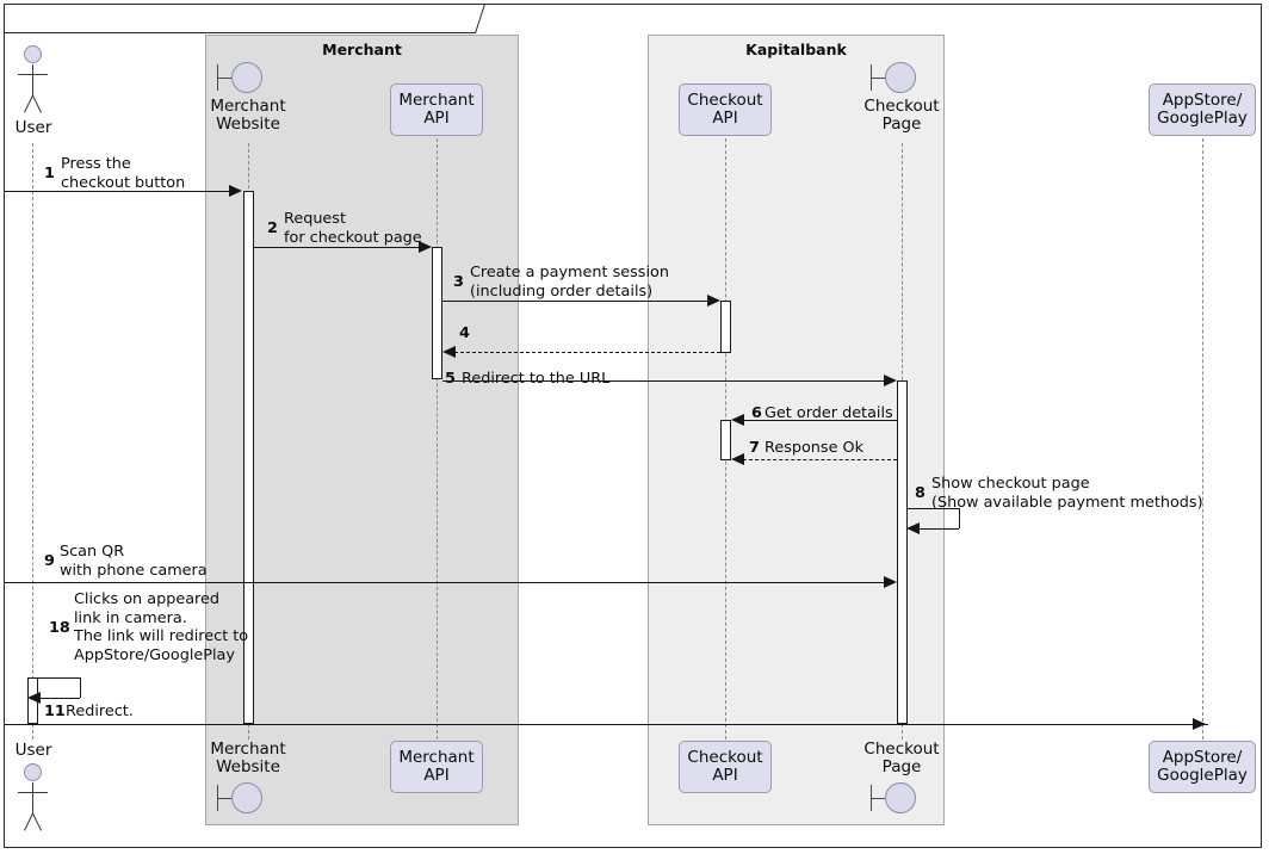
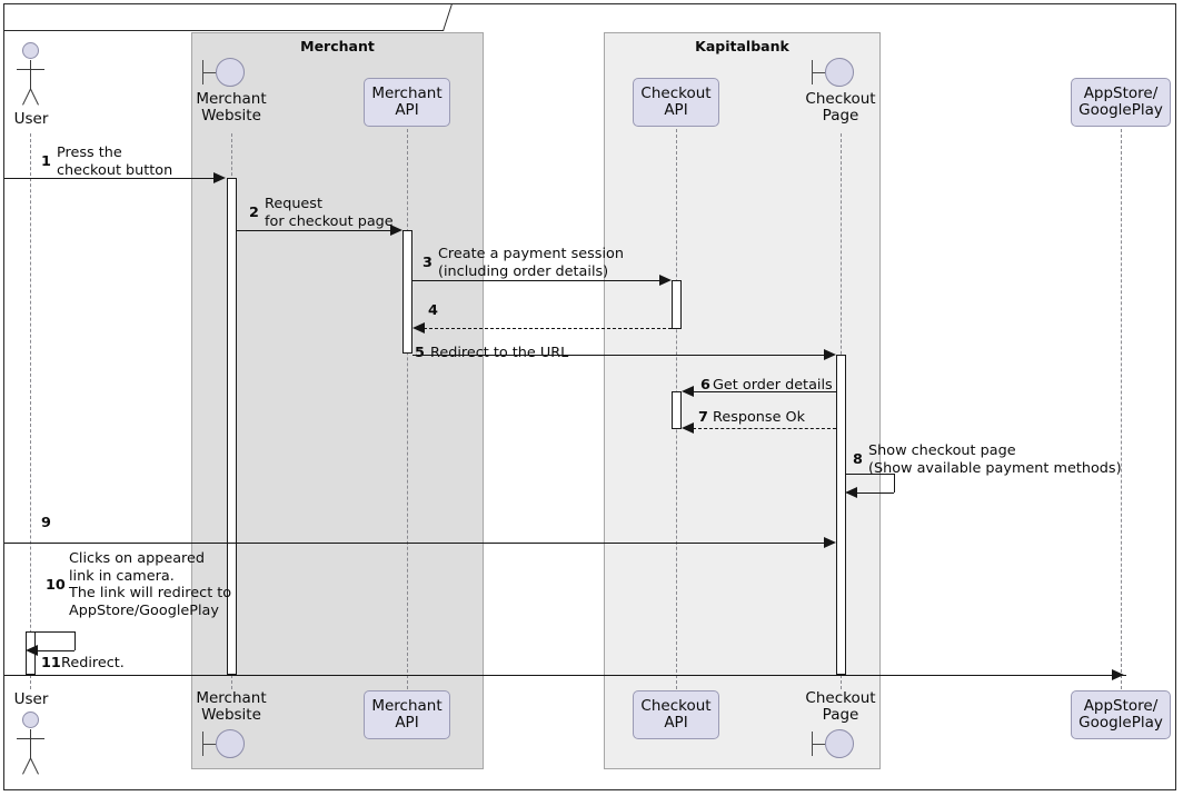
  Merchant
  Kapitalbank
  User
  Merchant
  Website
  Merchant
  API
  Checkout
  API
  Checkout
  Page
  AppStore/
  GooglePlay
  User
  Merchant
  Website
  Merchant
  API
  Checkout
  API
  Checkout
  Page
  AppStore/
  GooglePlay
  Press the
  checkout button
  1
  Request
  for checkout page
  2
  Create a payment session
  (including order details)
  3
  4
  Redirect to the URL
  5
  Get order details
  6
  Response Ok
  7
  Show checkout page
  (Show available payment methods)
  8
- Scan QR
- with phone camera
  9
  Clicks on appeared
  link in camera.
  The link will redirect to
  AppStore/GooglePlay
- 18
+ 10
  Redirect.
  11
